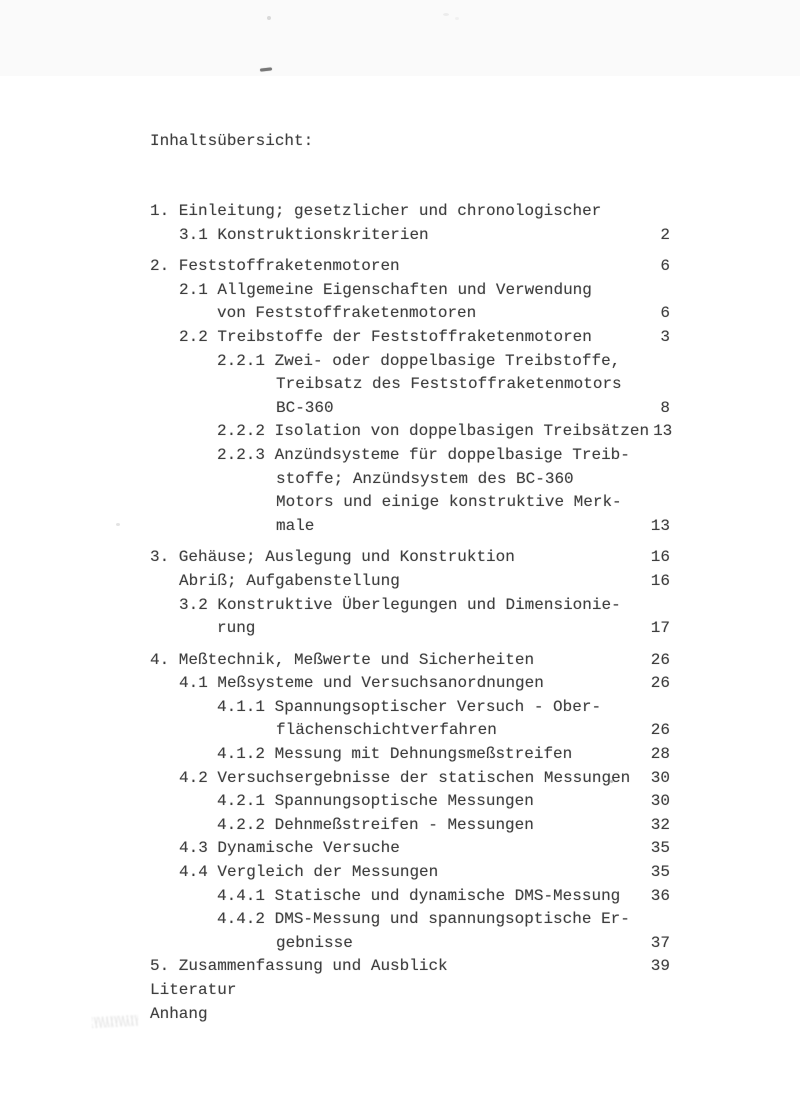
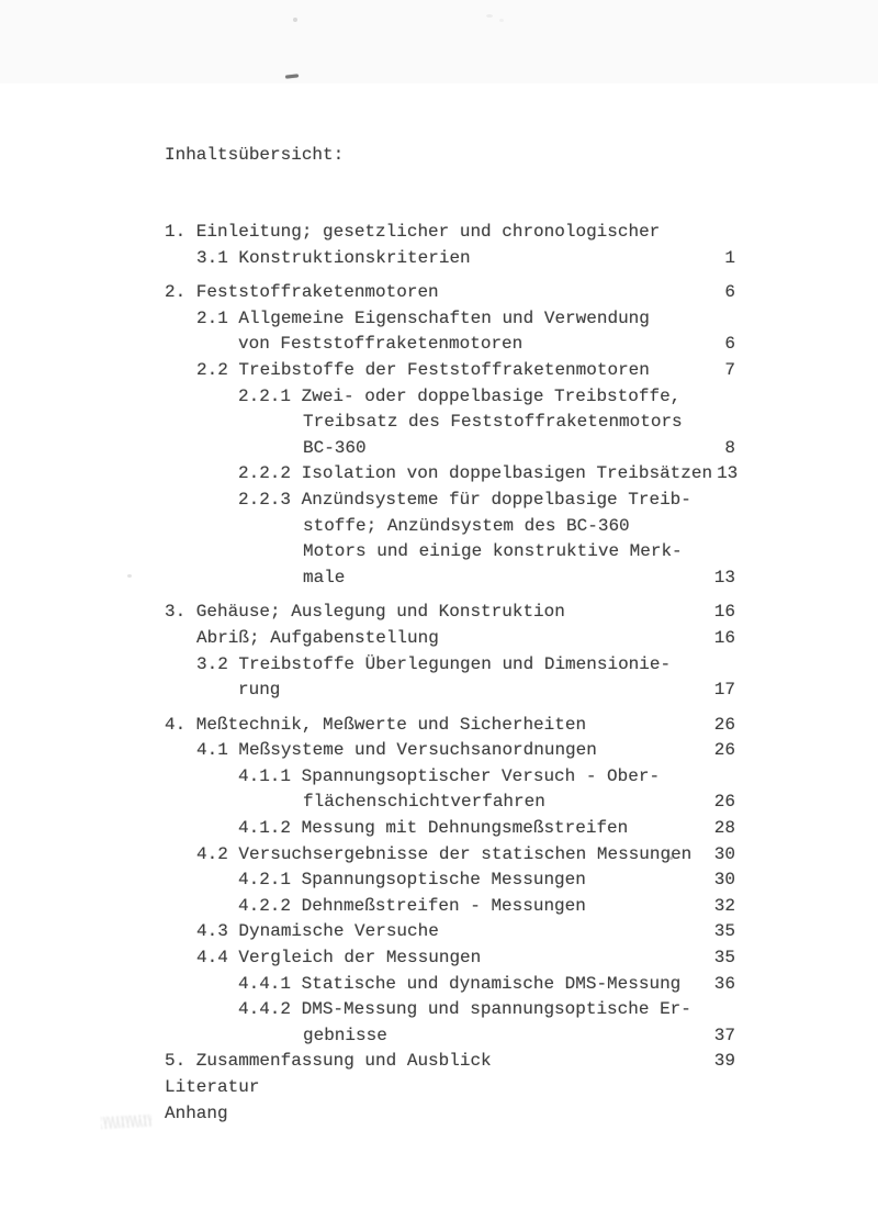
  Inhaltsübersicht:
  1. Einleitung; gesetzlicher und chronologischer
  3.1 Konstruktionskriterien
- 2
+ 1
  2. Feststoffraketenmotoren
  6
  2.1 Allgemeine Eigenschaften und Verwendung
  von Feststoffraketenmotoren
  6
  2.2 Treibstoffe der Feststoffraketenmotoren
- 3
+ 7
  2.2.1 Zwei- oder doppelbasige Treibstoffe,
  Treibsatz des Feststoffraketenmotors
  BC-360
  8
  2.2.2 Isolation von doppelbasigen Treibsätzen
  13
  2.2.3 Anzündsysteme für doppelbasige Treib-
  stoffe; Anzündsystem des BC-360
  Motors und einige konstruktive Merk-
  male
  13
  3. Gehäuse; Auslegung und Konstruktion
  16
  Abriß; Aufgabenstellung
  16
- 3.2 Konstruktive Überlegungen und Dimensionie-
+ 3.2 Treibstoffe Überlegungen und Dimensionie-
  rung
  17
  4. Meßtechnik, Meßwerte und Sicherheiten
  26
  4.1 Meßsysteme und Versuchsanordnungen
  26
  4.1.1 Spannungsoptischer Versuch - Ober-
  flächenschichtverfahren
  26
  4.1.2 Messung mit Dehnungsmeßstreifen
  28
  4.2 Versuchsergebnisse der statischen Messungen
  30
  4.2.1 Spannungsoptische Messungen
  30
  4.2.2 Dehnmeßstreifen - Messungen
  32
  4.3 Dynamische Versuche
  35
  4.4 Vergleich der Messungen
  35
  4.4.1 Statische und dynamische DMS-Messung
  36
  4.4.2 DMS-Messung und spannungsoptische Er-
  gebnisse
  37
  5. Zusammenfassung und Ausblick
  39
  Literatur
  Anhang
